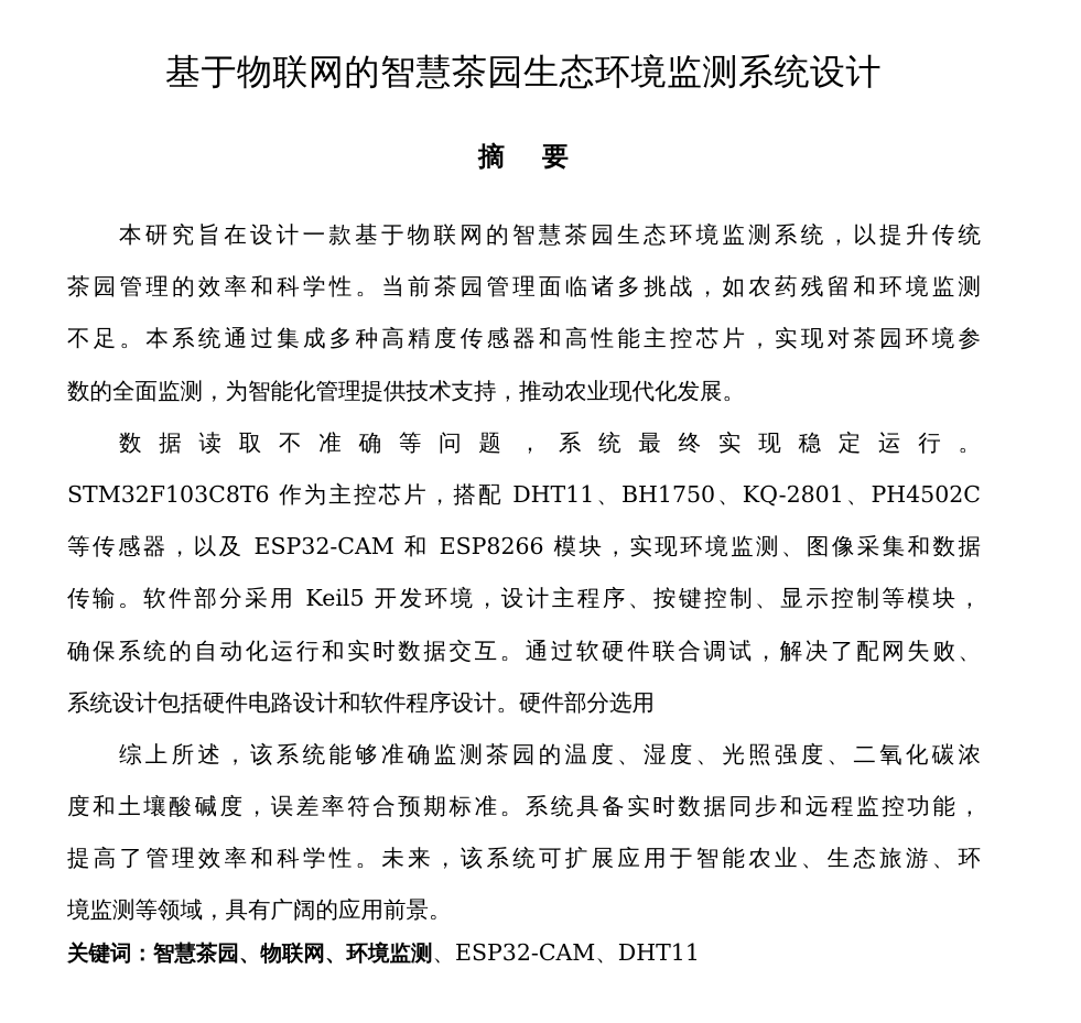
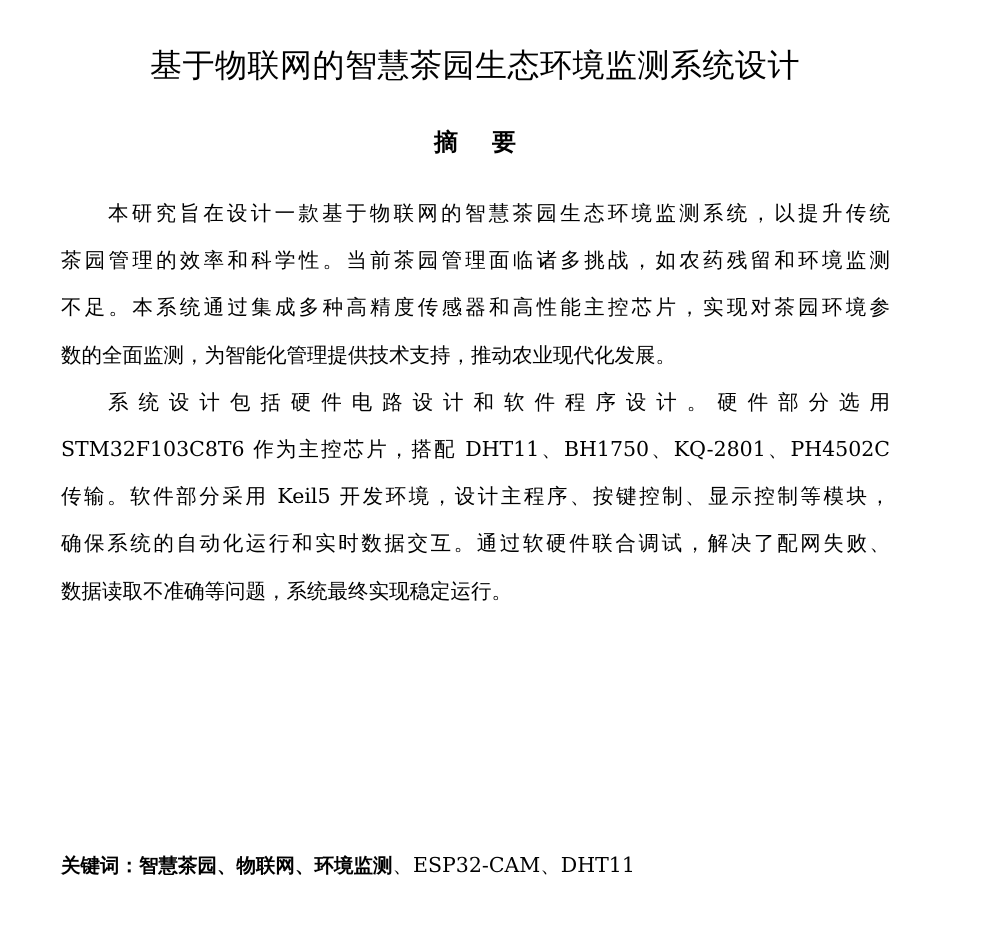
  基于物联网的智慧茶园生态环境监测系统设计
  摘要
  本研究旨在设计一款基于物联网的智慧茶园生态环境监测系统，以提升传统
  茶园管理的效率和科学性。当前茶园管理面临诸多挑战，如农药残留和环境监测
  不足。本系统通过集成多种高精度传感器和高性能主控芯片，实现对茶园环境参
  数的全面监测，为智能化管理提供技术支持，推动农业现代化发展。
- 数据读取不准确等问题，系统最终实现稳定运行。
+ 系统设计包括硬件电路设计和软件程序设计。硬件部分选用
  STM32F103C8T6 作为主控芯片，搭配 DHT11、BH1750、KQ-2801、PH4502C
- 等传感器，以及 ESP32-CAM 和 ESP8266 模块，实现环境监测、图像采集和数据
  传输。软件部分采用 Keil5 开发环境，设计主程序、按键控制、显示控制等模块，
  确保系统的自动化运行和实时数据交互。通过软硬件联合调试，解决了配网失败、
- 系统设计包括硬件电路设计和软件程序设计。硬件部分选用
+ 数据读取不准确等问题，系统最终实现稳定运行。
- 综上所述，该系统能够准确监测茶园的温度、湿度、光照强度、二氧化碳浓
- 度和土壤酸碱度，误差率符合预期标准。系统具备实时数据同步和远程监控功能，
- 提高了管理效率和科学性。未来，该系统可扩展应用于智能农业、生态旅游、环
- 境监测等领域，具有广阔的应用前景。
  关键词：智慧茶园、物联网、环境监测、ESP32-CAM、DHT11
